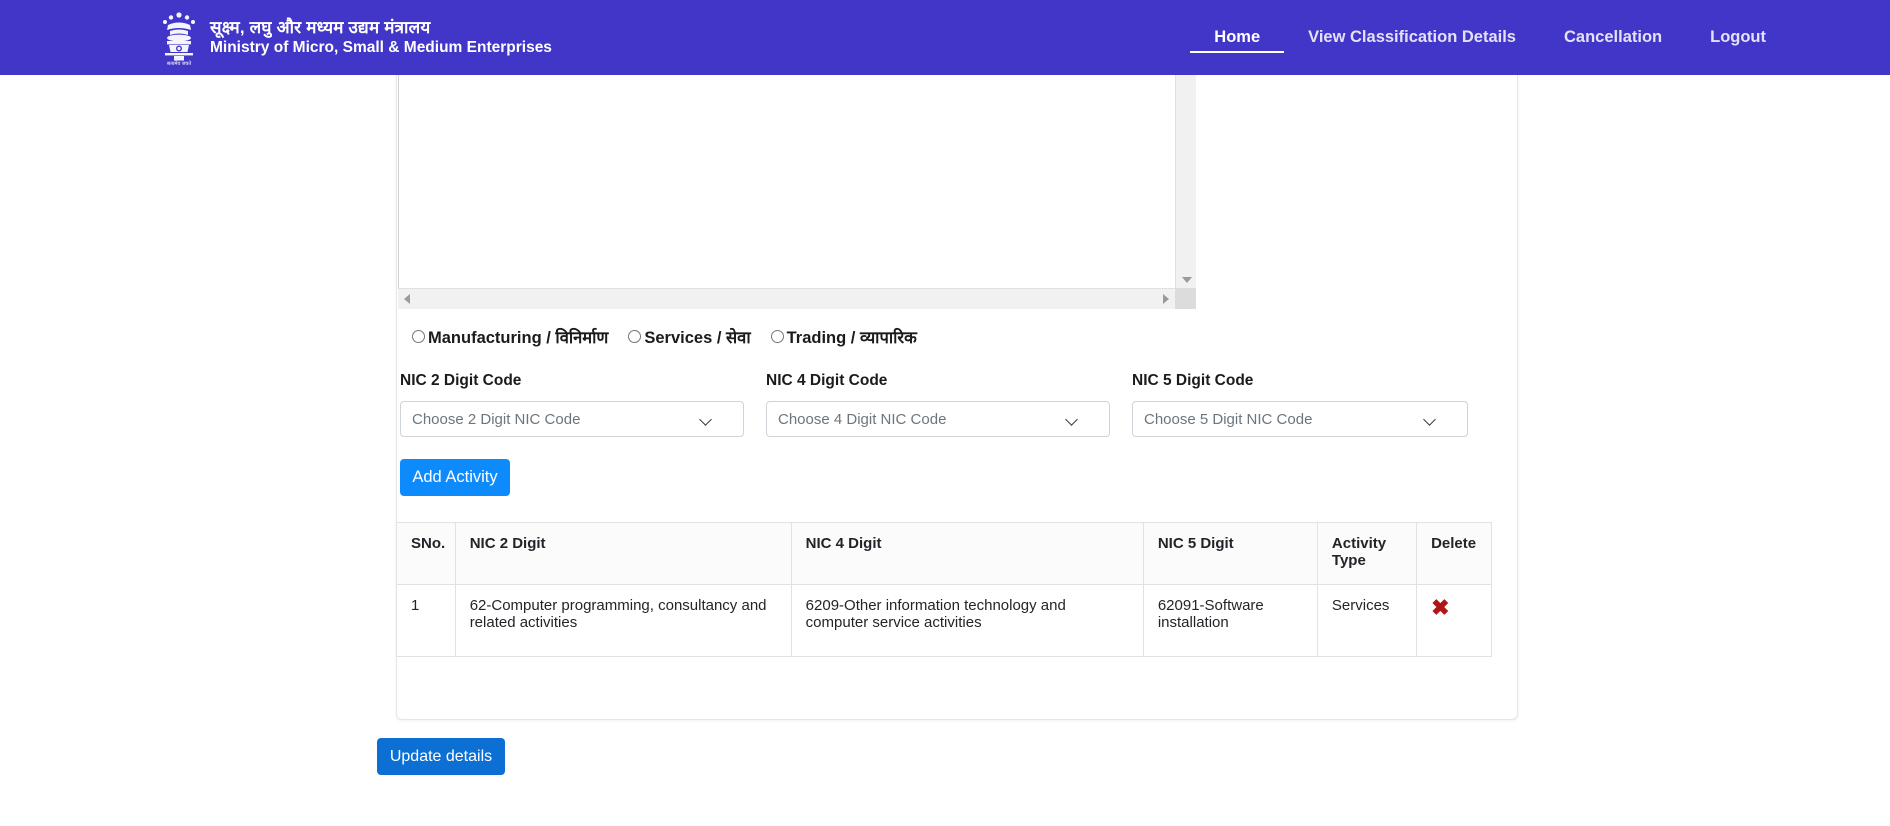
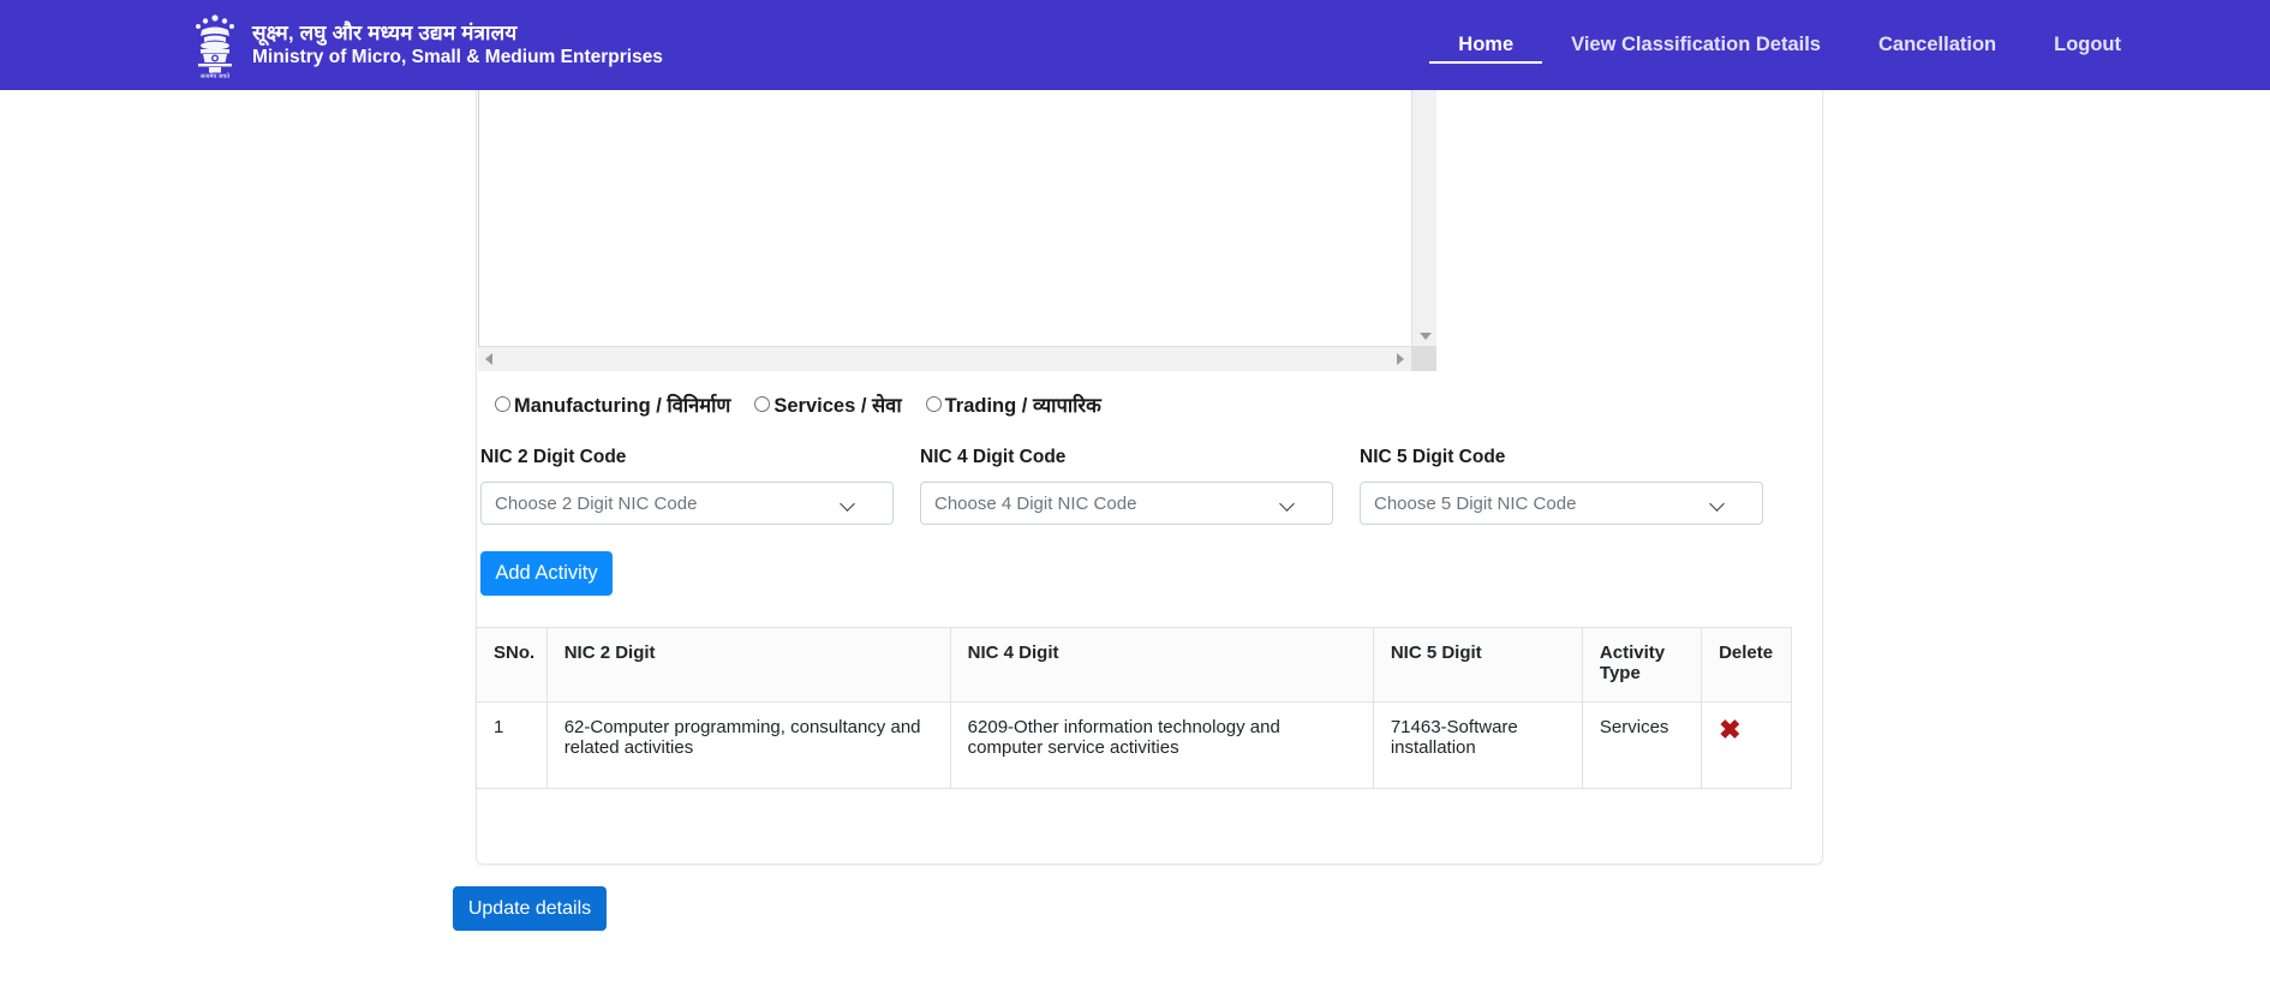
  सूक्ष्म, लघु और मध्यम उद्यम मंत्रालय
  Ministry of Micro, Small & Medium Enterprises
  Home
  View Classification Details
  Cancellation
  Logout
  Manufacturing / विनिर्माण
  Services / सेवा
  Trading / व्यापारिक
  NIC 2 Digit Code
  Choose 2 Digit NIC Code
  NIC 4 Digit Code
  Choose 4 Digit NIC Code
  NIC 5 Digit Code
  Choose 5 Digit NIC Code
  Add Activity
  SNo.	NIC 2 Digit	NIC 4 Digit	NIC 5 Digit	Activity Type	Delete
- 1	62-Computer programming, consultancy and related activities	6209-Other information technology and computer service activities	62091-Software installation	Services	✖
+ 1	62-Computer programming, consultancy and related activities	6209-Other information technology and computer service activities	71463-Software installation	Services	✖
  Update details
